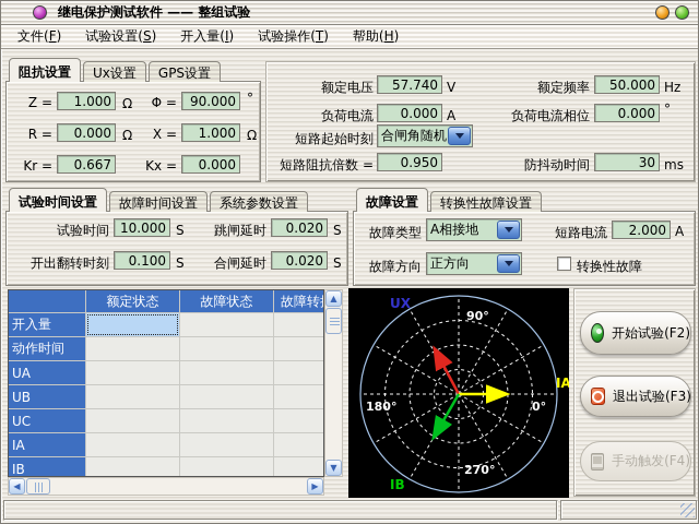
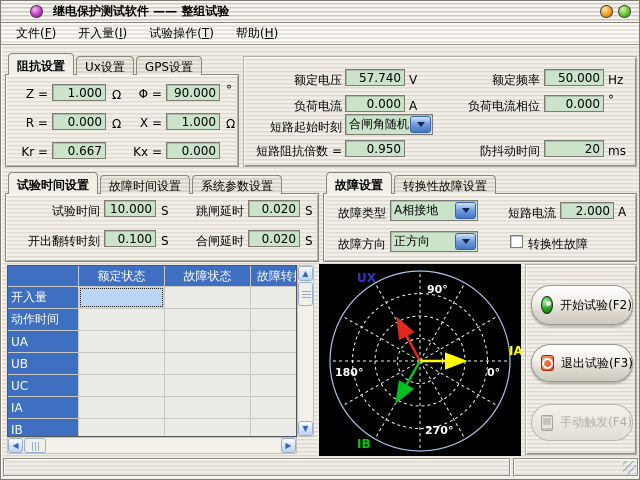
  继电保护测试软件 —— 整组试验
  文件(F)
- 试验设置(S)
  开入量(I)
  试验操作(T)
  帮助(H)
  阻抗设置
  Ux设置
  GPS设置
  Z =
  1.000
  Ω
  Φ =
  90.000
  °
  R =
  0.000
  Ω
  X =
  1.000
  Ω
  Kr =
  0.667
  Kx =
  0.000
  额定电压
  57.740
  V
  额定频率
  50.000
  Hz
  负荷电流
  0.000
  A
  负荷电流相位
  0.000
  °
  短路起始时刻
  合闸角随机
  短路阻抗倍数 =
  0.950
  防抖动时间
- 30
+ 20
  ms
  试验时间设置
  故障时间设置
  系统参数设置
  试验时间
  10.000
  S
  跳闸延时
  0.020
  S
  开出翻转时刻
  0.100
  S
  合闸延时
  0.020
  S
  故障设置
  转换性故障设置
  故障类型
  A相接地
  短路电流
  2.000
  A
  故障方向
  正方向
  转换性故障
  额定状态
  故障状态
  故障转
  开入量
  动作时间
  UA
  UB
  UC
  IA
  IB
  ▲
  ▼
  ◀
  ▶
  90°
  0°
  180°
  270°
  UX
  IA
  IB
  开始试验(F2)
  退出试验(F3)
  手动触发(F4)
